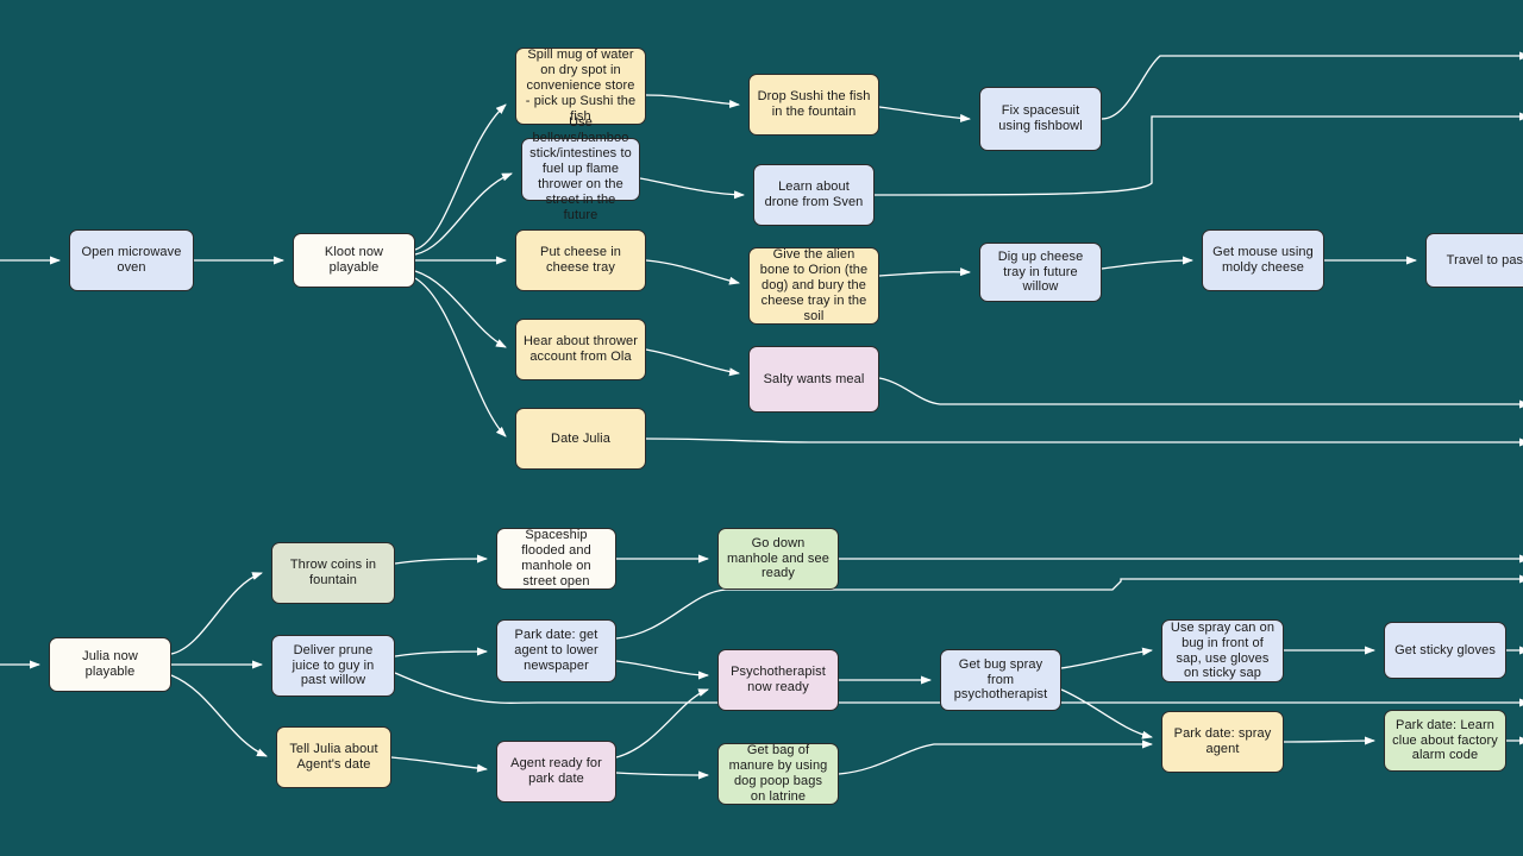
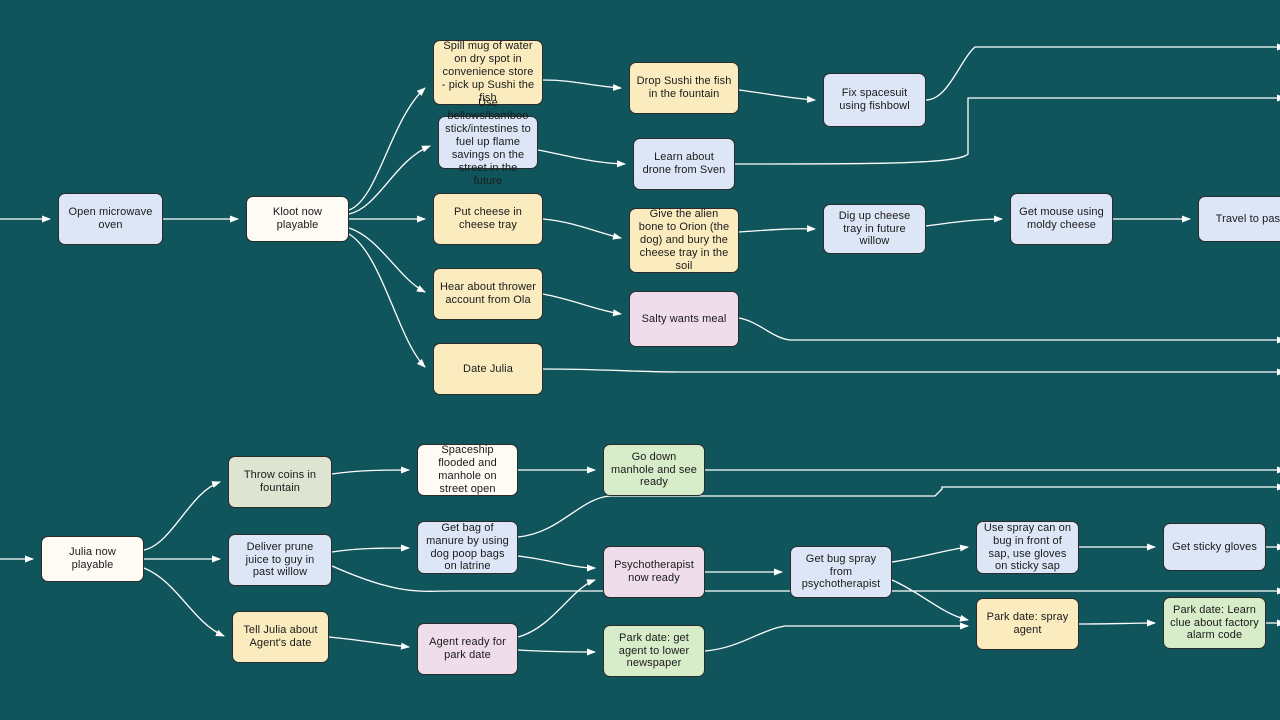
  Open microwave oven
  Kloot now playable
  Spill mug of water on dry spot in convenience store - pick up Sushi the fish
- Use bellows/bamboo stick/intestines to fuel up flame thrower on the street in the future
+ Use bellows/bamboo stick/intestines to fuel up flame savings on the street in the future
  Put cheese in cheese tray
  Hear about thrower account from Ola
  Date Julia
  Drop Sushi the fish in the fountain
  Learn about drone from Sven
  Give the alien bone to Orion (the dog) and bury the cheese tray in the soil
  Salty wants meal
  Fix spacesuit using fishbowl
  Dig up cheese tray in future willow
  Get mouse using moldy cheese
  Travel to pas
  Julia now playable
  Throw coins in fountain
  Deliver prune juice to guy in past willow
  Tell Julia about Agent's date
  Spaceship flooded and manhole on street open
- Park date: get agent to lower newspaper
+ Get bag of manure by using dog poop bags on latrine
  Agent ready for park date
  Go down manhole and see ready
  Psychotherapist now ready
- Get bag of manure by using dog poop bags on latrine
+ Park date: get agent to lower newspaper
  Get bug spray from psychotherapist
  Use spray can on bug in front of sap, use gloves on sticky sap
  Park date: spray agent
  Get sticky gloves
  Park date: Learn clue about factory alarm code
